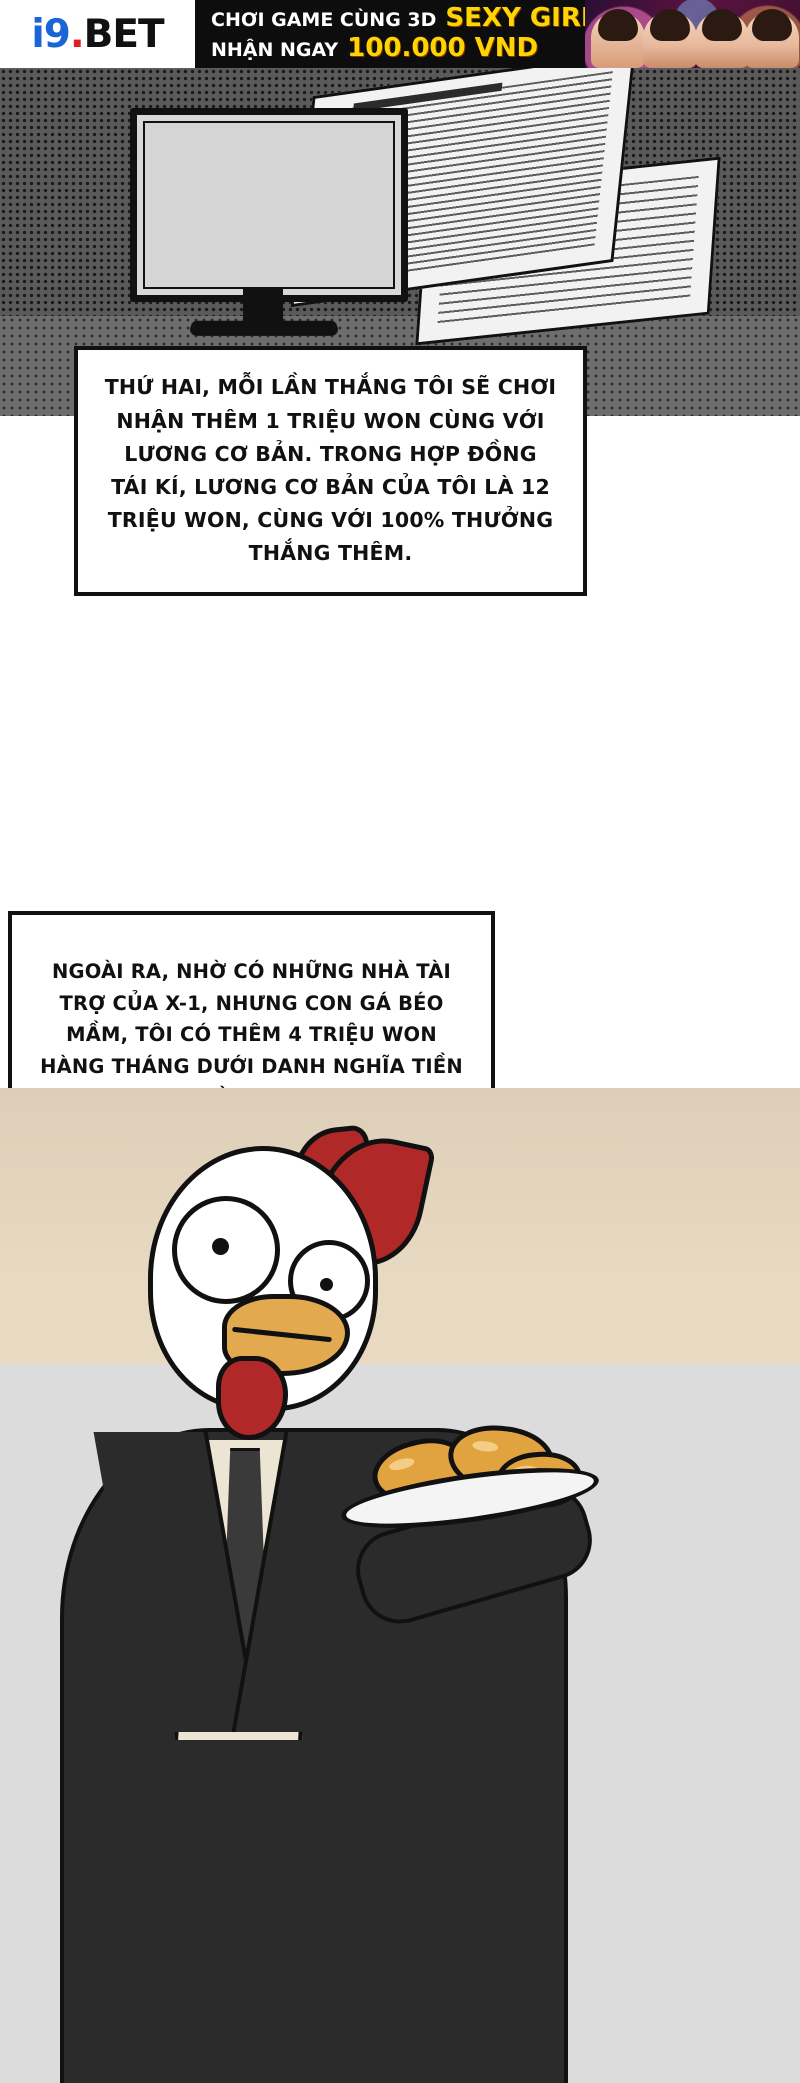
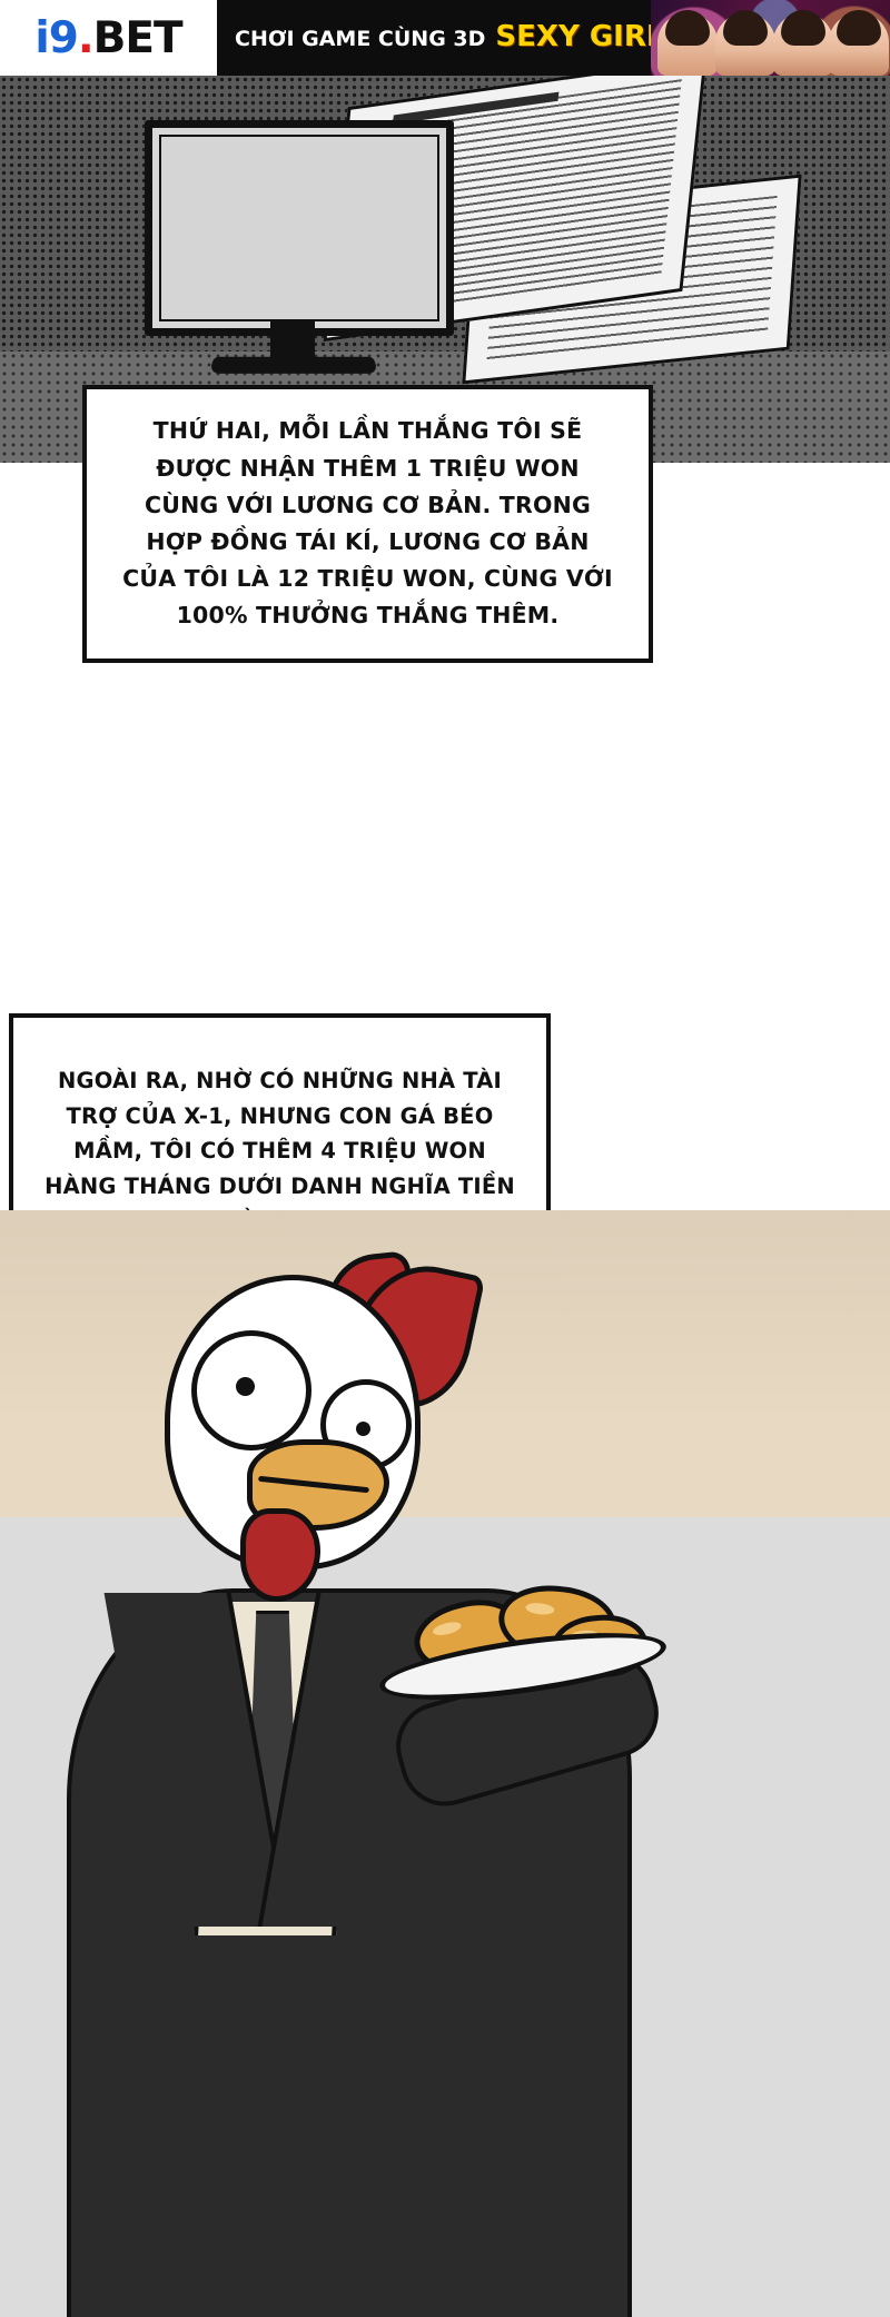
  i9.BET
  CHƠI GAME CÙNG 3D
  SEXY GIR
- NHẬN NGAY
- 100.000 VND
- THỨ HAI, MỖI LẦN THẮNG TÔI SẼ CHƠI NHẬN THÊM 1 TRIỆU WON CÙNG VỚI LƯƠNG CƠ BẢN. TRONG HỢP ĐỒNG TÁI KÍ, LƯƠNG CƠ BẢN CỦA TÔI LÀ 12 TRIỆU WON, CÙNG VỚI 100% THƯỞNG THẮNG THÊM.
+ THỨ HAI, MỖI LẦN THẮNG TÔI SẼ ĐƯỢC NHẬN THÊM 1 TRIỆU WON CÙNG VỚI LƯƠNG CƠ BẢN. TRONG HỢP ĐỒNG TÁI KÍ, LƯƠNG CƠ BẢN CỦA TÔI LÀ 12 TRIỆU WON, CÙNG VỚI 100% THƯỞNG THẮNG THÊM.
  NGOÀI RA, NHỜ CÓ NHỮNG NHÀ TÀI TRỢ CỦA X-1, NHƯNG CON GÁ BÉO MẦM, TÔI CÓ THÊM 4 TRIỆU WON HÀNG THÁNG DƯỚI DANH NGHĨA TIỀN
